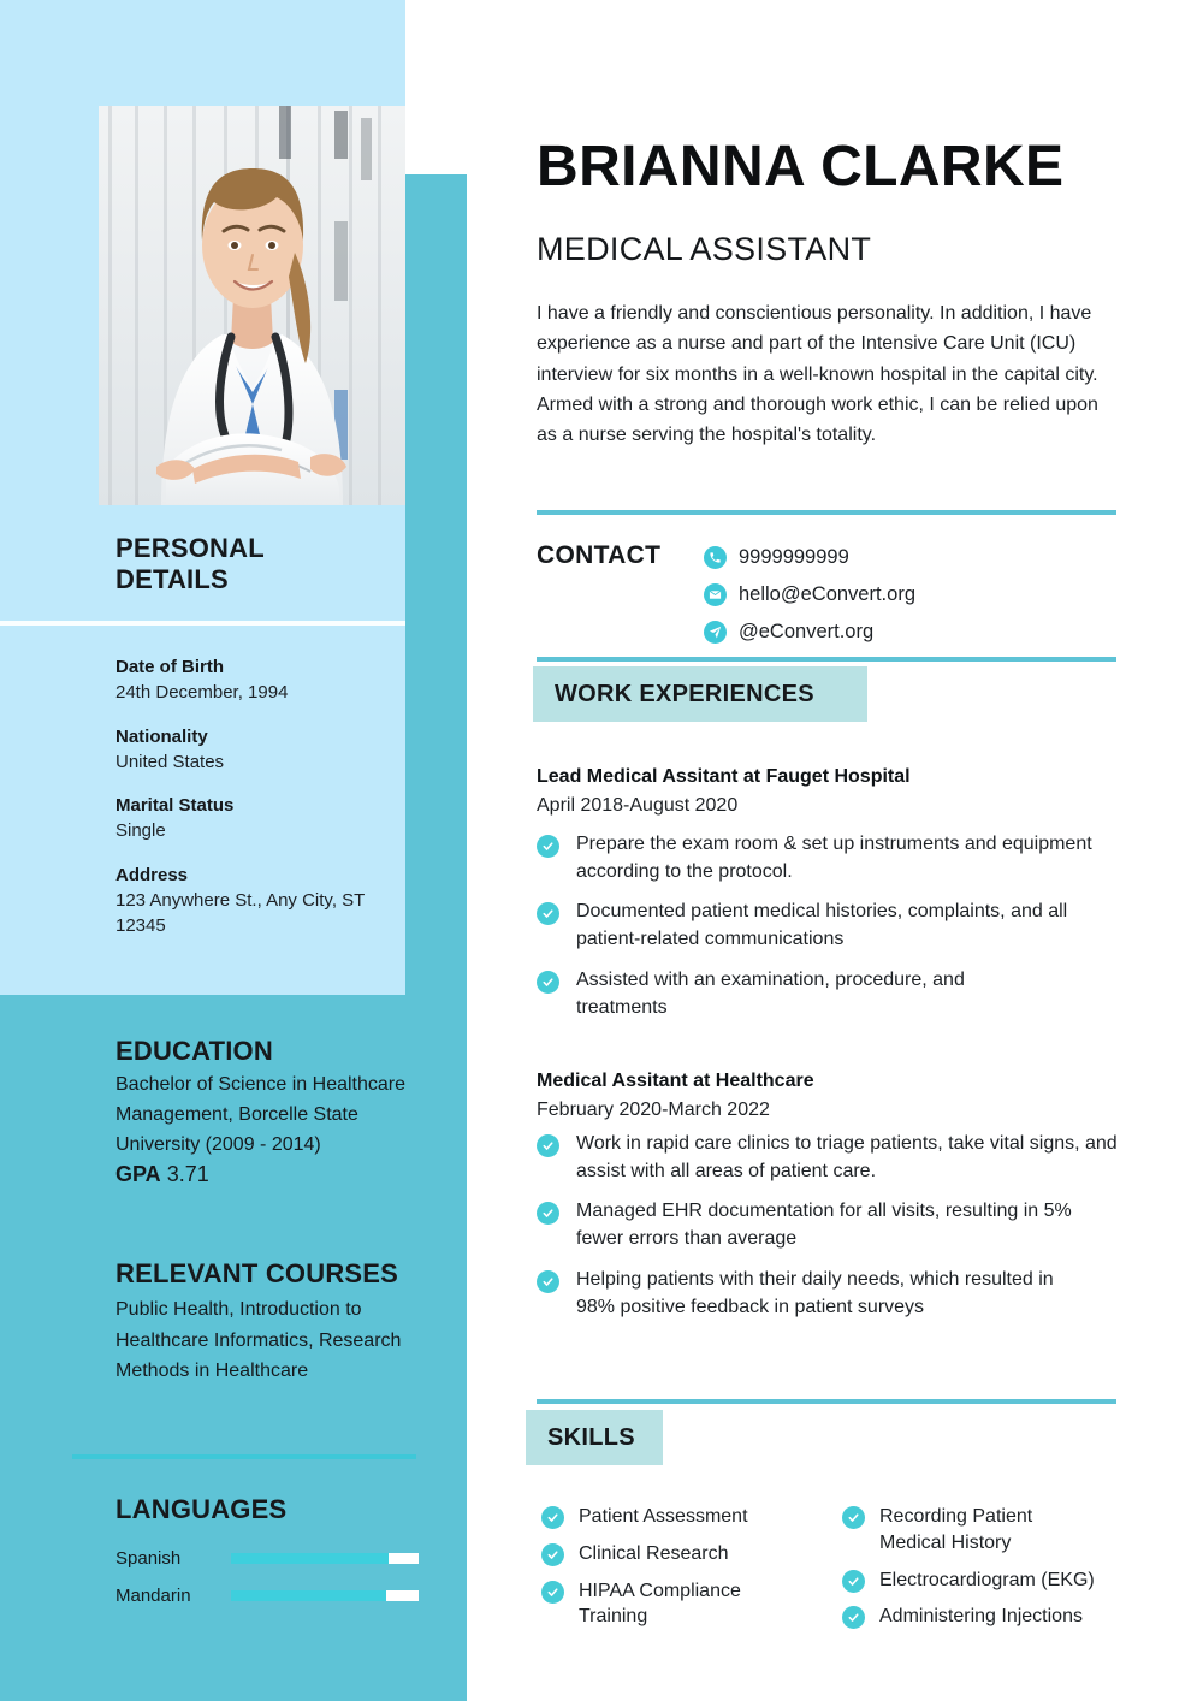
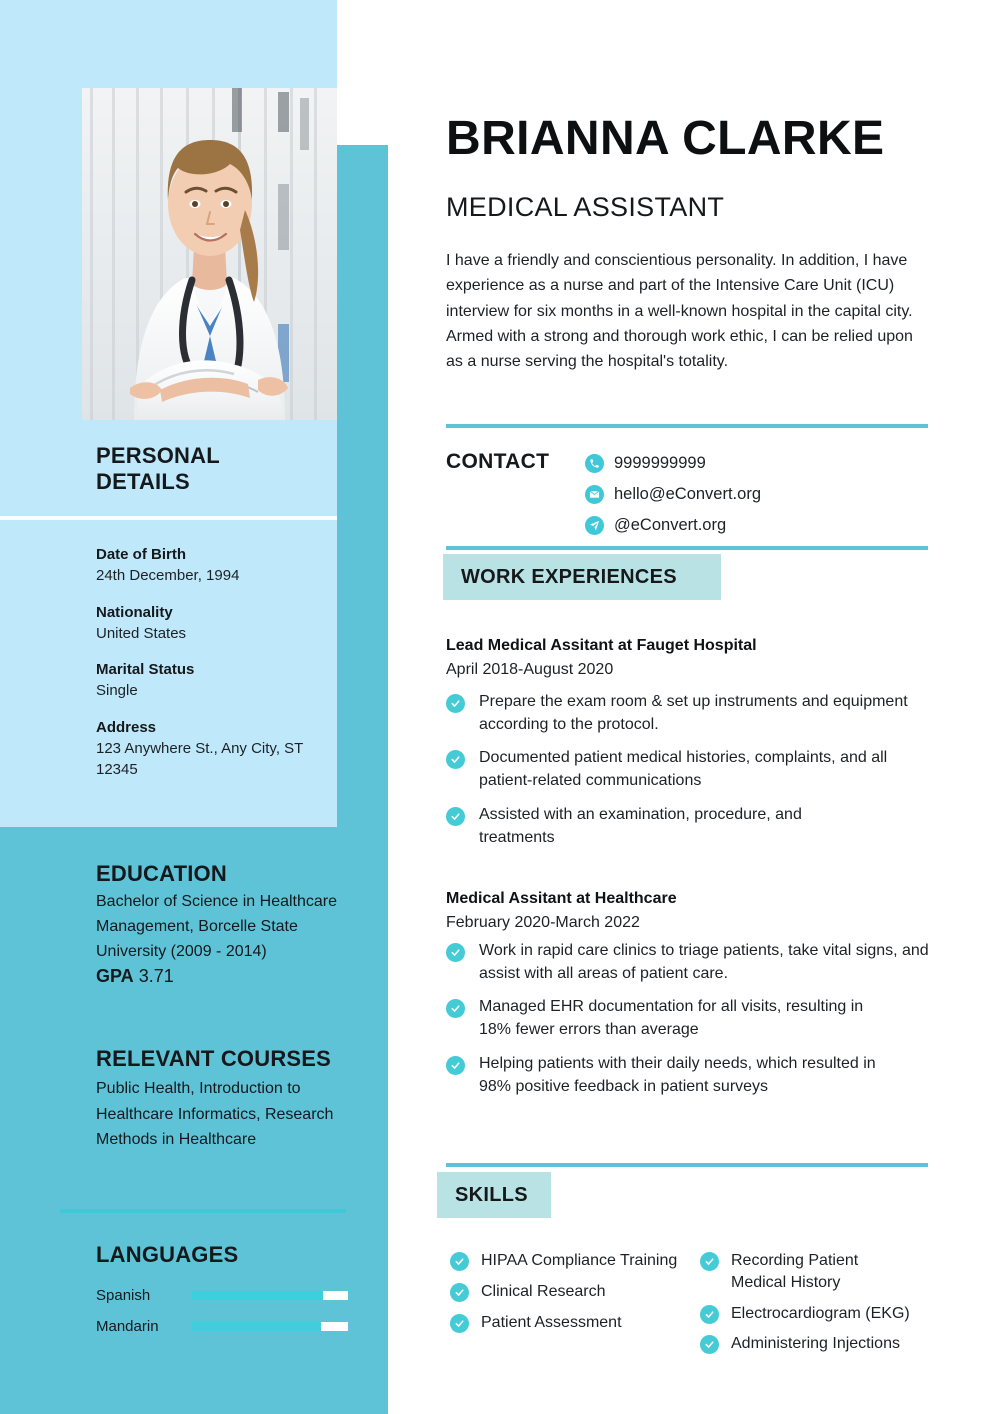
  PERSONAL
  DETAILS
  Date of Birth
  24th December, 1994
  Nationality
  United States
  Marital Status
  Single
  Address
  123 Anywhere St., Any City, ST 12345
  EDUCATION
  Bachelor of Science in Healthcare Management, Borcelle State University (2009 - 2014)
  GPA 3.71
  RELEVANT COURSES
  Public Health, Introduction to Healthcare Informatics, Research Methods in Healthcare
  LANGUAGES
  Spanish
  Mandarin
  BRIANNA CLARKE
  MEDICAL ASSISTANT
  I have a friendly and conscientious personality. In addition, I have experience as a nurse and part of the Intensive Care Unit (ICU) interview for six months in a well-known hospital in the capital city. Armed with a strong and thorough work ethic, I can be relied upon as a nurse serving the hospital's totality.
  CONTACT
  9999999999
  hello@eConvert.org
  @eConvert.org
  WORK EXPERIENCES
  Lead Medical Assitant at Fauget Hospital
  April 2018-August 2020
  Prepare the exam room & set up instruments and equipment according to the protocol.
  Documented patient medical histories, complaints, and all patient-related communications
  Assisted with an examination, procedure, and treatments
  Medical Assitant at Healthcare
  February 2020-March 2022
  Work in rapid care clinics to triage patients, take vital signs, and assist with all areas of patient care.
- Managed EHR documentation for all visits, resulting in 5% fewer errors than average
+ Managed EHR documentation for all visits, resulting in 18% fewer errors than average
  Helping patients with their daily needs, which resulted in 98% positive feedback in patient surveys
  SKILLS
- Patient Assessment
+ HIPAA Compliance Training
  Clinical Research
- HIPAA Compliance Training
+ Patient Assessment
  Recording Patient Medical History
  Electrocardiogram (EKG)
  Administering Injections
